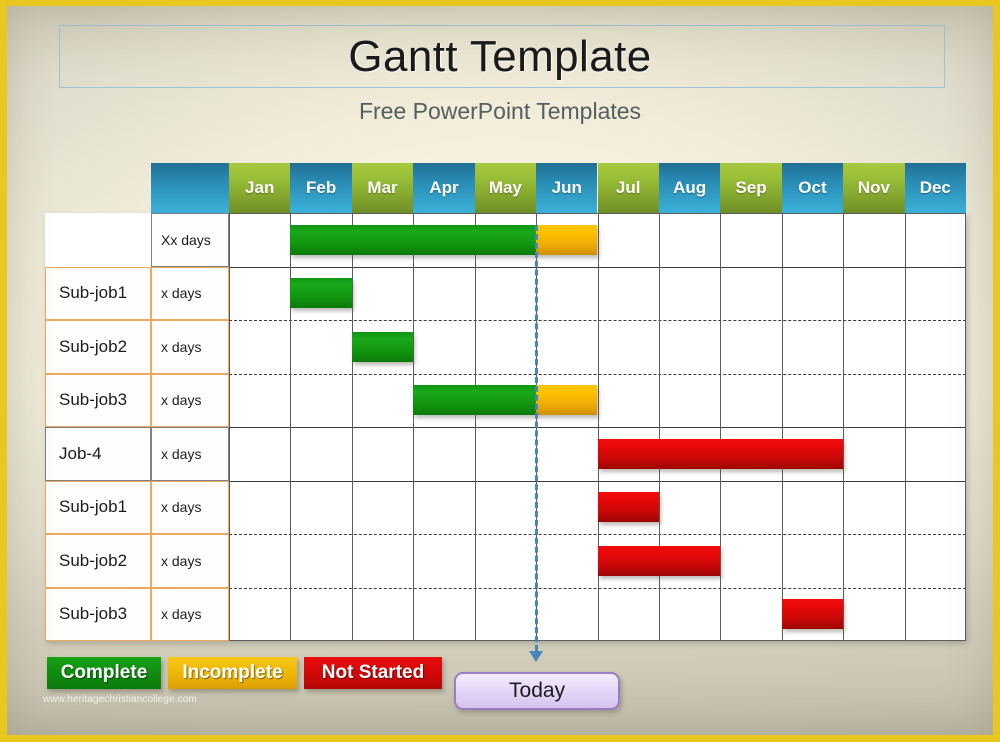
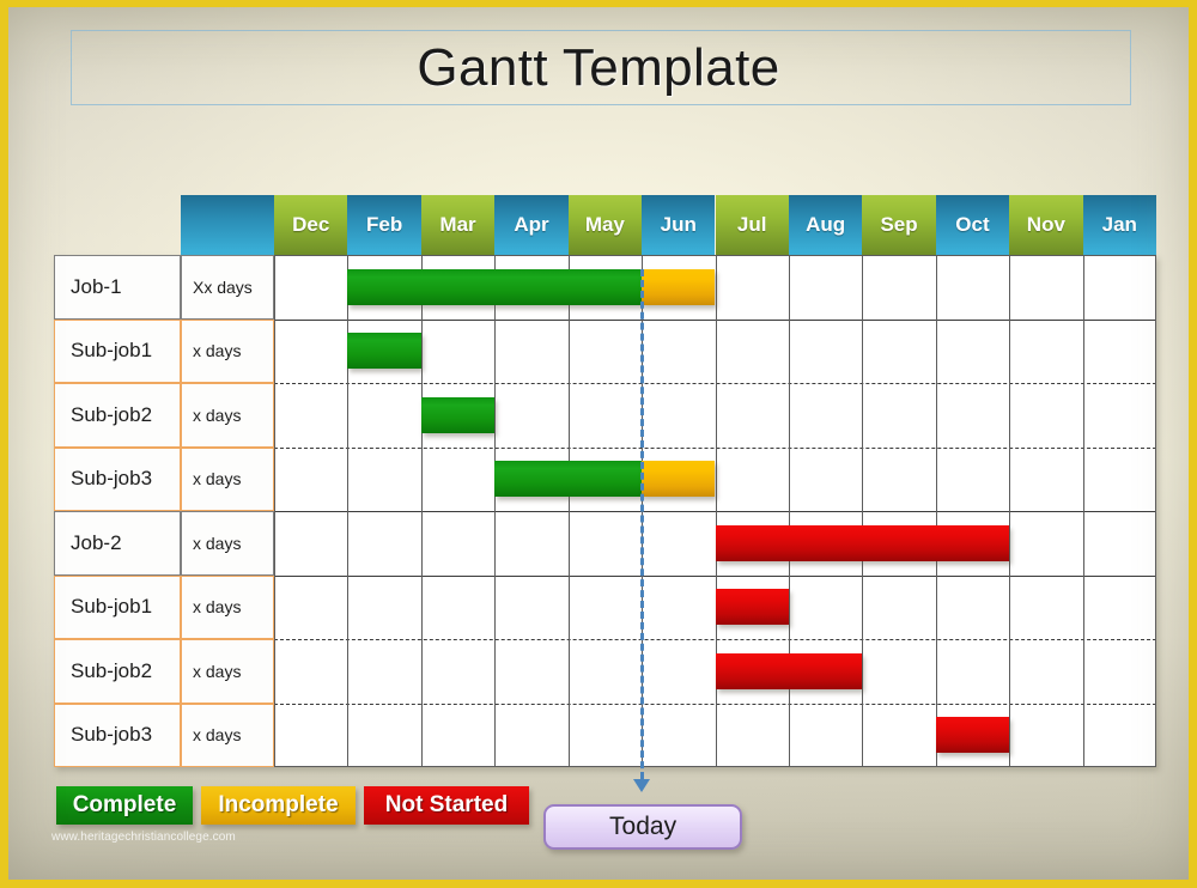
  Gantt Template
- Free PowerPoint Templates
- Jan
+ Dec
  Feb
  Mar
  Apr
  May
  Jun
  Jul
  Aug
  Sep
  Oct
  Nov
- Dec
+ Jan
+ Job-1
  Xx days
  Sub-job1
  x days
  Sub-job2
  x days
  Sub-job3
  x days
- Job-4
+ Job-2
  x days
  Sub-job1
  x days
  Sub-job2
  x days
  Sub-job3
  x days
  Today
  Complete
  Incomplete
  Not Started
  www.heritagechristiancollege.com
